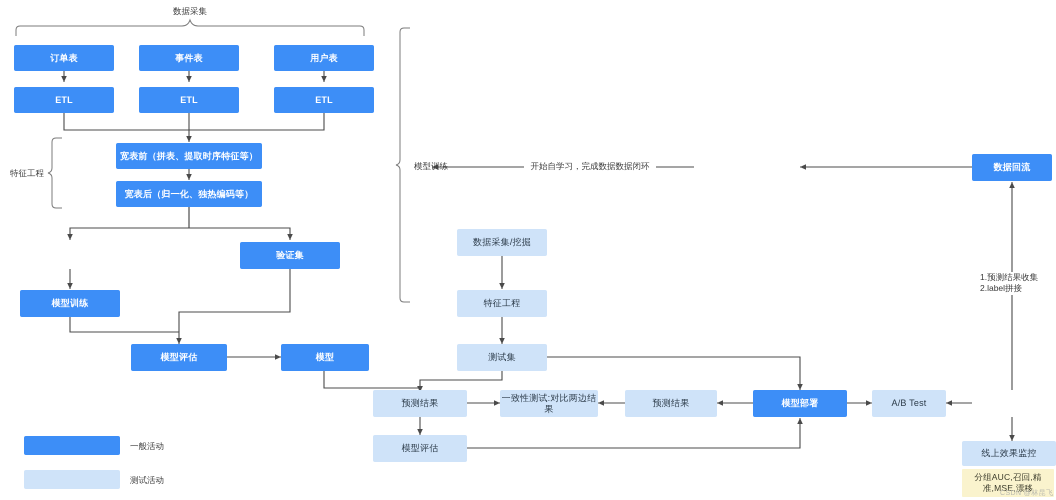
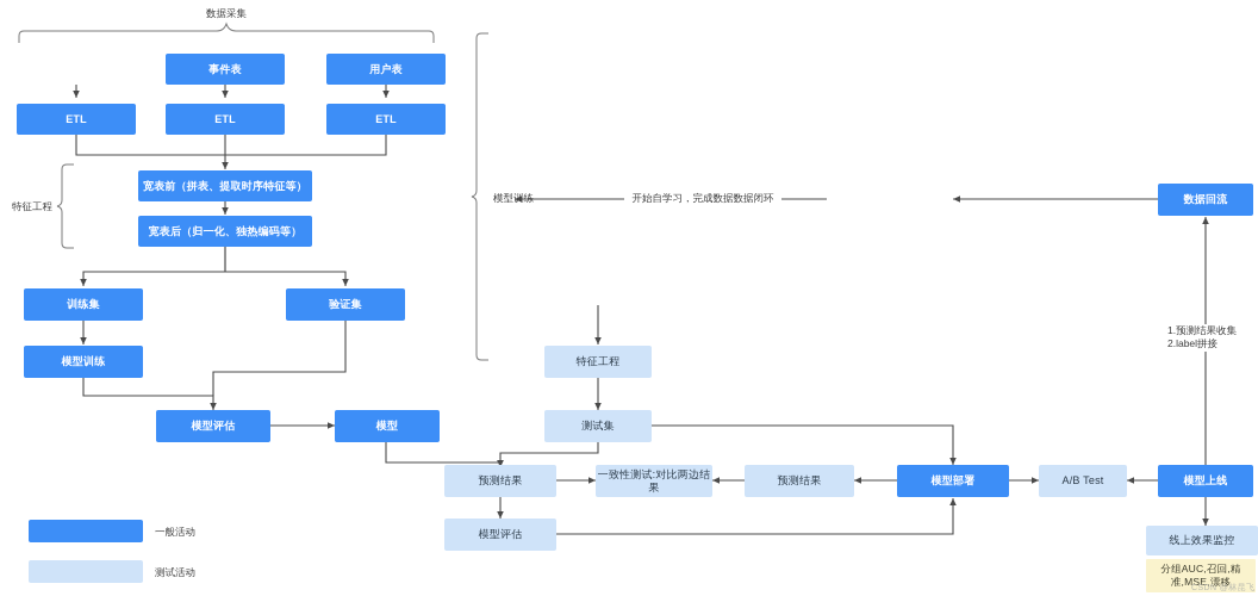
  数据采集
  特征工程
  模型训练
  开始自学习，完成数据数据闭环
  1.预测结果收集
  2.label拼接
- 订单表
  事件表
  用户表
  ETL
  ETL
  ETL
  宽表前（拼表、提取时序特征等）
  宽表后（归一化、独热编码等）
+ 训练集
  验证集
  模型训练
  模型评估
  模型
- 数据采集/挖掘
  特征工程
  测试集
  预测结果
  一致性测试:对比两边结果
  预测结果
  模型评估
  模型部署
  A/B Test
+ 模型上线
  线上效果监控
  数据回流
  分组AUC,召回,精
  准,MSE,漂移
  一般活动
  测试活动
